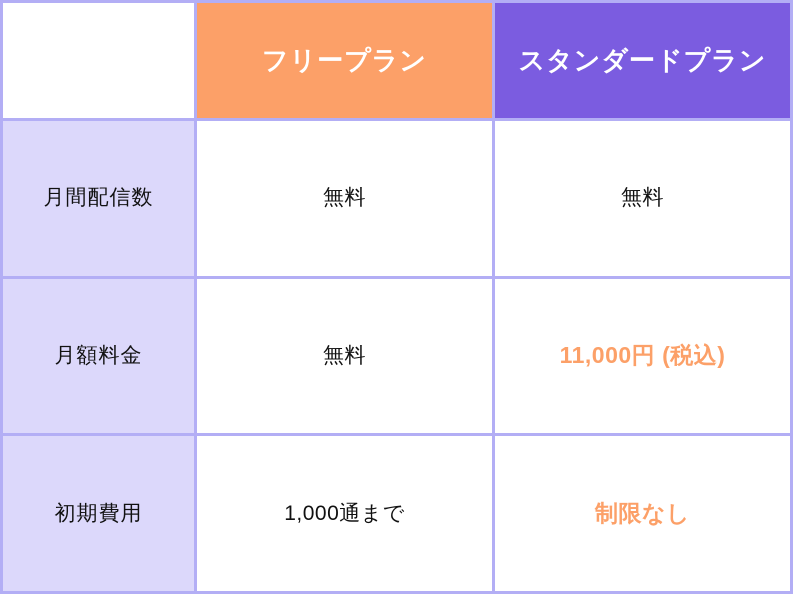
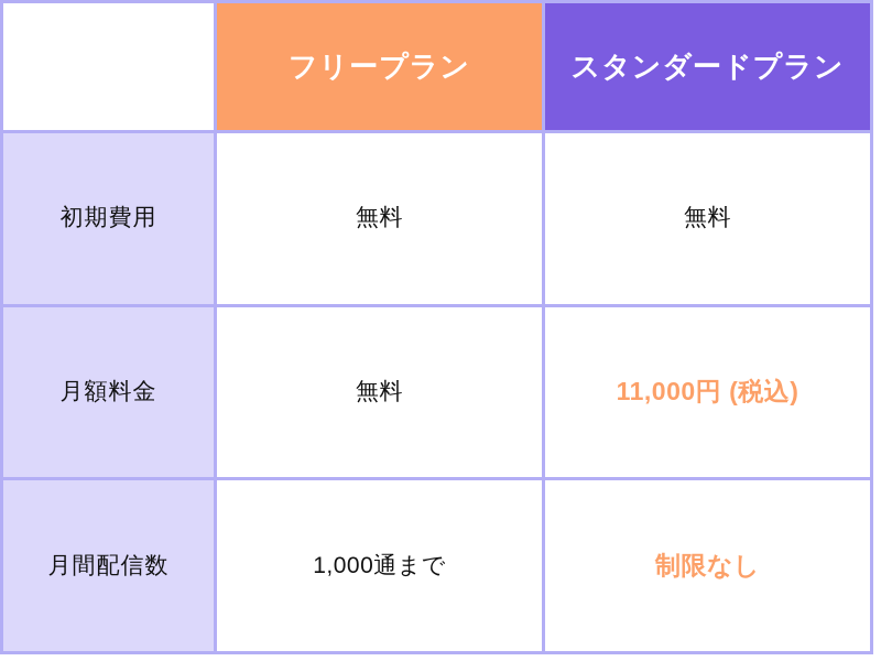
  	フリープラン	スタンダードプラン
- 月間配信数	無料	無料
+ 初期費用	無料	無料
  月額料金	無料	11,000円 (税込)
- 初期費用	1,000通まで	制限なし
+ 月間配信数	1,000通まで	制限なし
